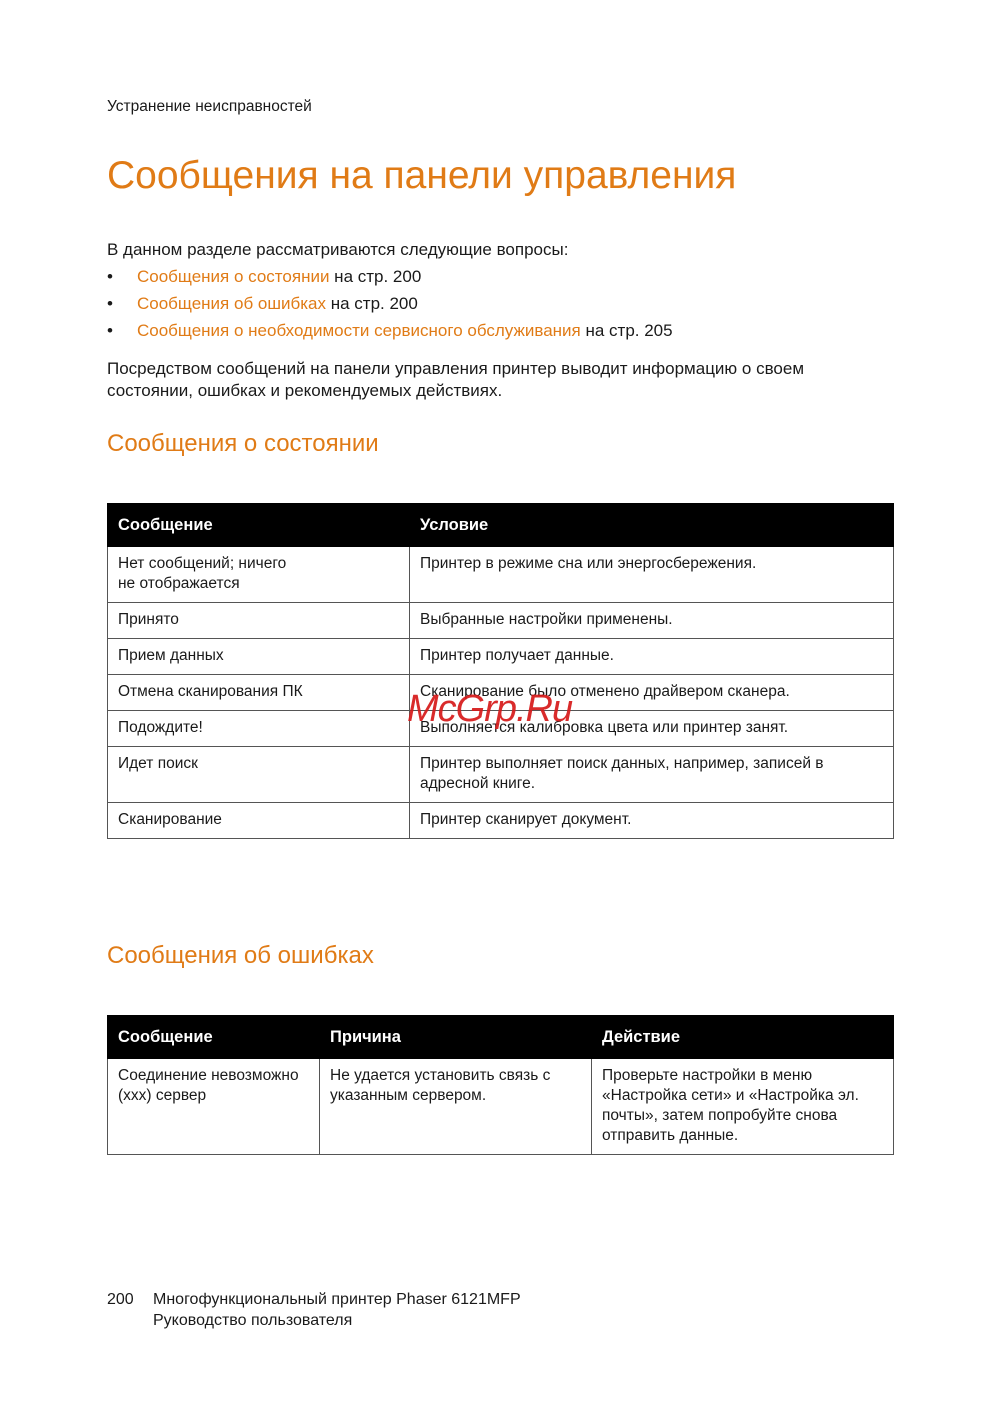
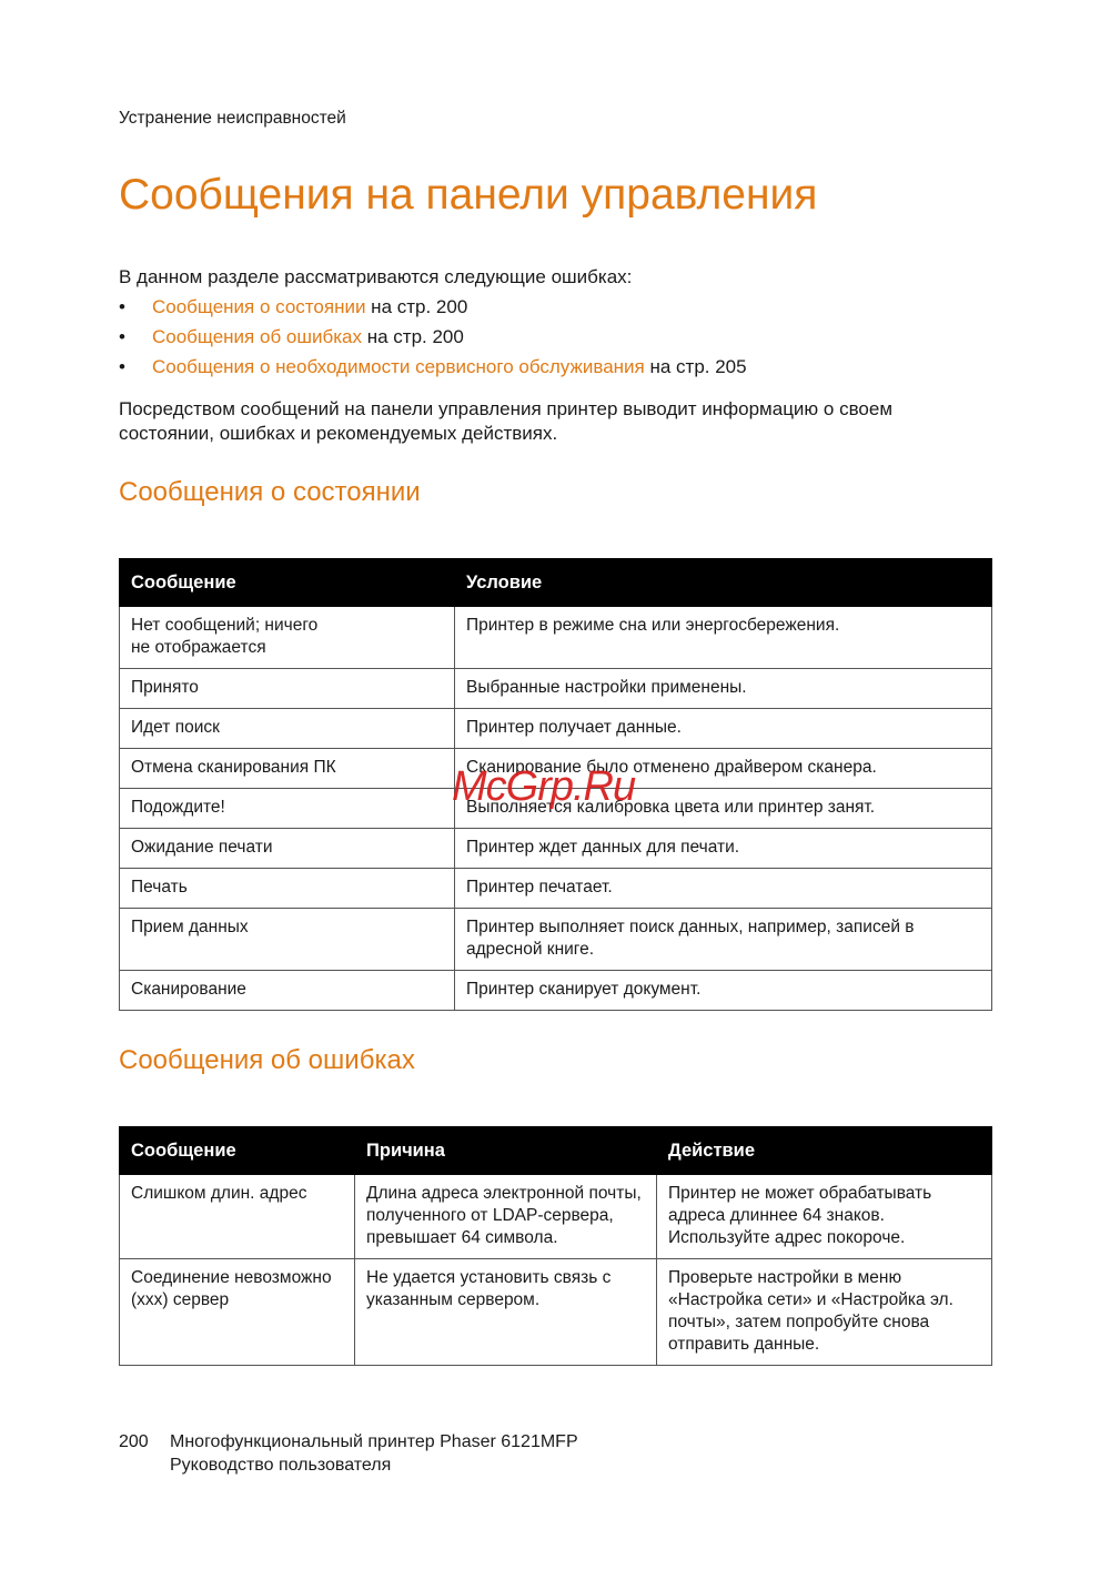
  Устранение неисправностей
  Сообщения на панели управления
- В данном разделе рассматриваются следующие вопросы:
+ В данном разделе рассматриваются следующие ошибках:
  •
  Сообщения о состоянии на стр. 200
  •
  Сообщения об ошибках на стр. 200
  •
  Сообщения о необходимости сервисного обслуживания на стр. 205
  Посредством сообщений на панели управления принтер выводит информацию о своем состоянии, ошибках и рекомендуемых действиях.
  Сообщения о состоянии
  Сообщение	Условие
  Нет сообщений; ничего не отображается	Принтер в режиме сна или энергосбережения.
  Принято	Выбранные настройки применены.
- Прием данных	Принтер получает данные.
+ Идет поиск	Принтер получает данные.
  Отмена сканирования ПК	Сканирование было отменено драйвером сканера.
  Подождите!	Выполняется калибровка цвета или принтер занят.
+ Ожидание печати	Принтер ждет данных для печати.
+ Печать	Принтер печатает.
- Идет поиск	Принтер выполняет поиск данных, например, записей в адресной книге.
+ Прием данных	Принтер выполняет поиск данных, например, записей в адресной книге.
  Сканирование	Принтер сканирует документ.
  Сообщения об ошибках
  Сообщение	Причина	Действие
+ Слишком длин. адрес	Длина адреса электронной почты, полученного от LDAP-сервера, превышает 64 символа.	Принтер не может обрабатывать адреса длиннее 64 знаков. Используйте адрес покороче.
  Соединение невозможно (xxx) сервер	Не удается установить связь с указанным сервером.	Проверьте настройки в меню «Настройка сети» и «Настройка эл. почты», затем попробуйте снова отправить данные.
  200
  Многофункциональный принтер Phaser 6121MFP
  Руководство пользователя
  McGrp.Ru
